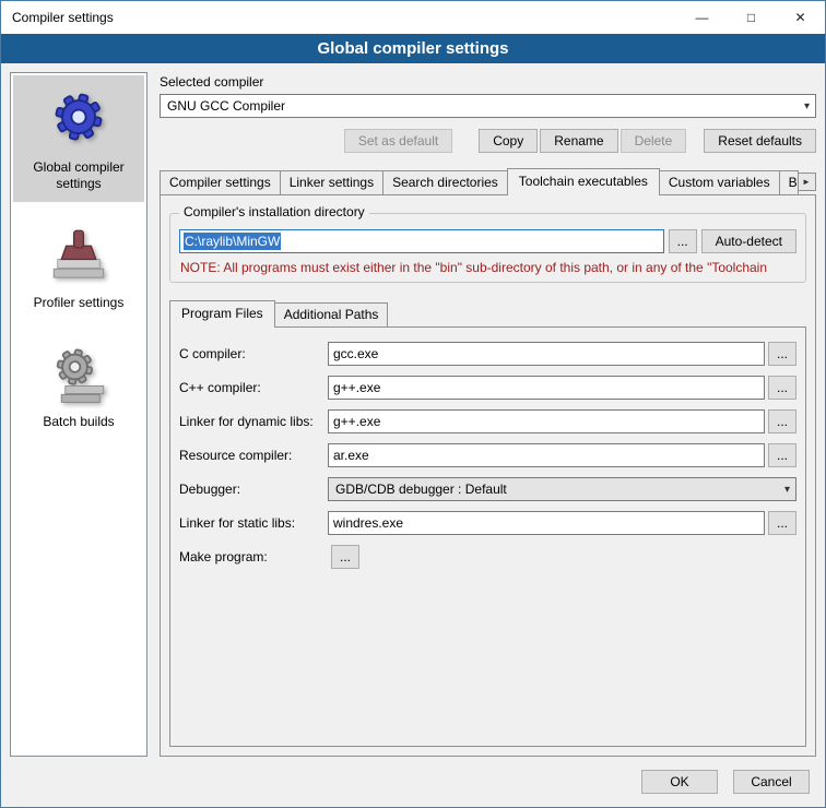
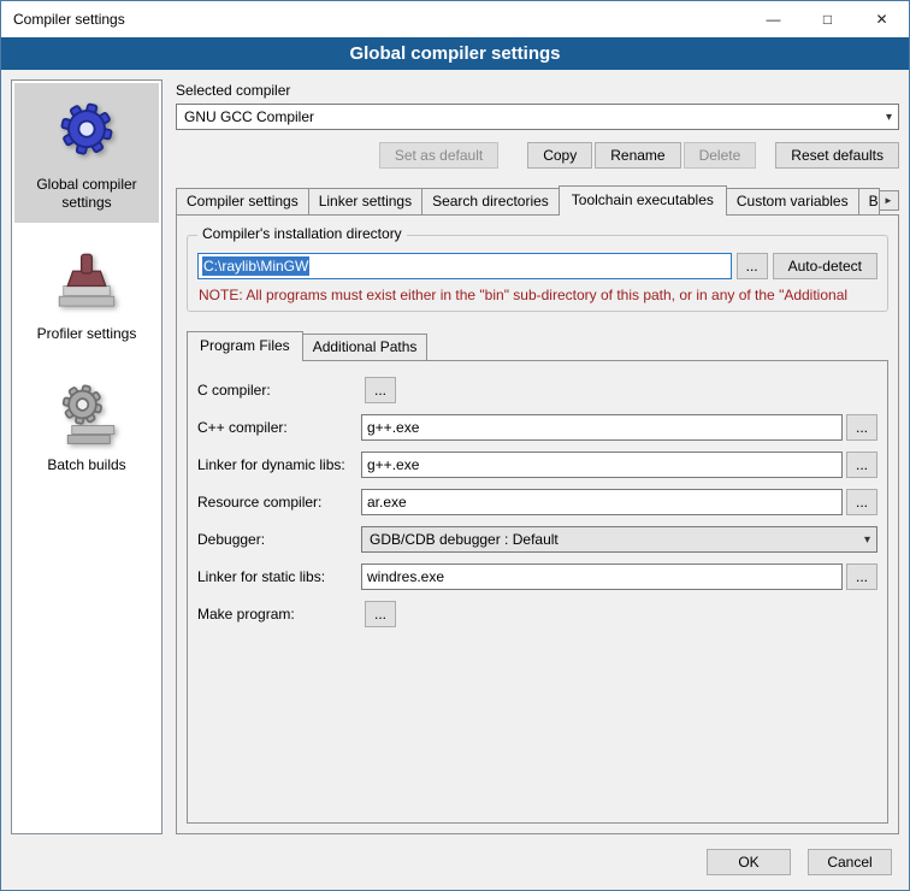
  Compiler settings
  —
  □
  ✕
  Global compiler settings
  Global compiler settings
  Profiler settings
  Batch builds
  Selected compiler
  GNU GCC Compiler
  ▾
  Set as default
  Copy
  Rename
  Delete
  Reset defaults
  Compiler settings
  Linker settings
  Search directories
  Toolchain executables
  Custom variables
  ►
  Compiler's installation directory
  C:\raylib\MinGW
  ...
  Auto-detect
- NOTE: All programs must exist either in the "bin" sub-directory of this path, or in any of the "Toolchain
+ NOTE: All programs must exist either in the "bin" sub-directory of this path, or in any of the "Additional
  Program Files
  Additional Paths
  C compiler:
- gcc.exe
  ...
  C++ compiler:
  g++.exe
  ...
  Linker for dynamic libs:
  g++.exe
  ...
  Resource compiler:
  ar.exe
  ...
  Debugger:
  GDB/CDB debugger : Default
  ▾
  Linker for static libs:
  windres.exe
  ...
  Make program:
  ...
  OK
  Cancel
